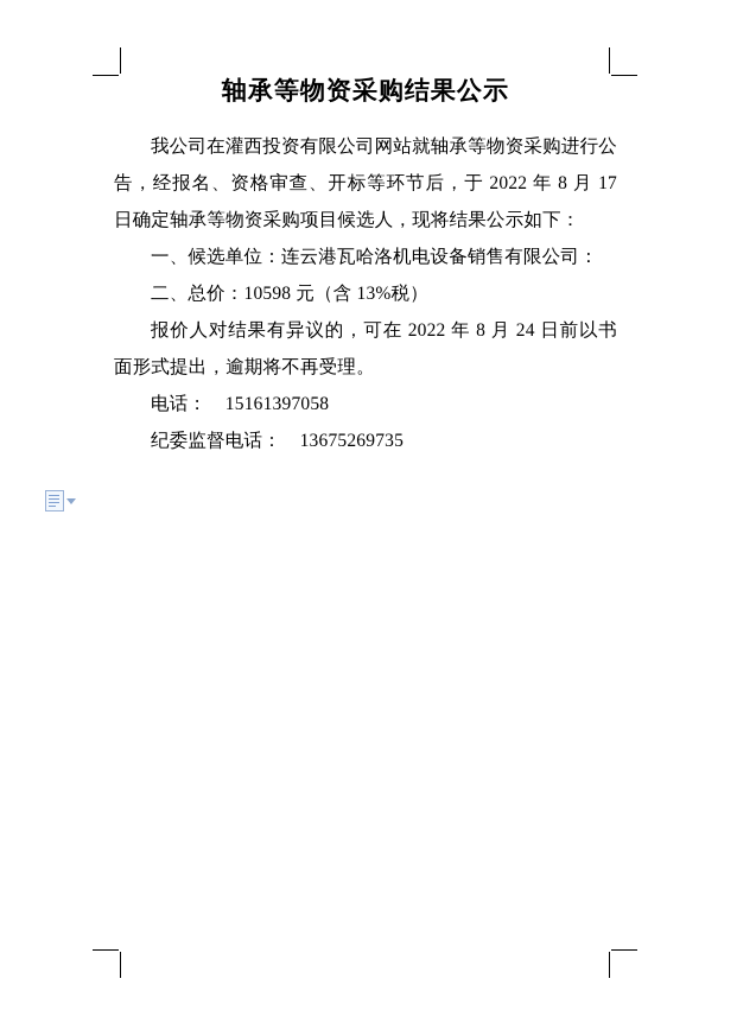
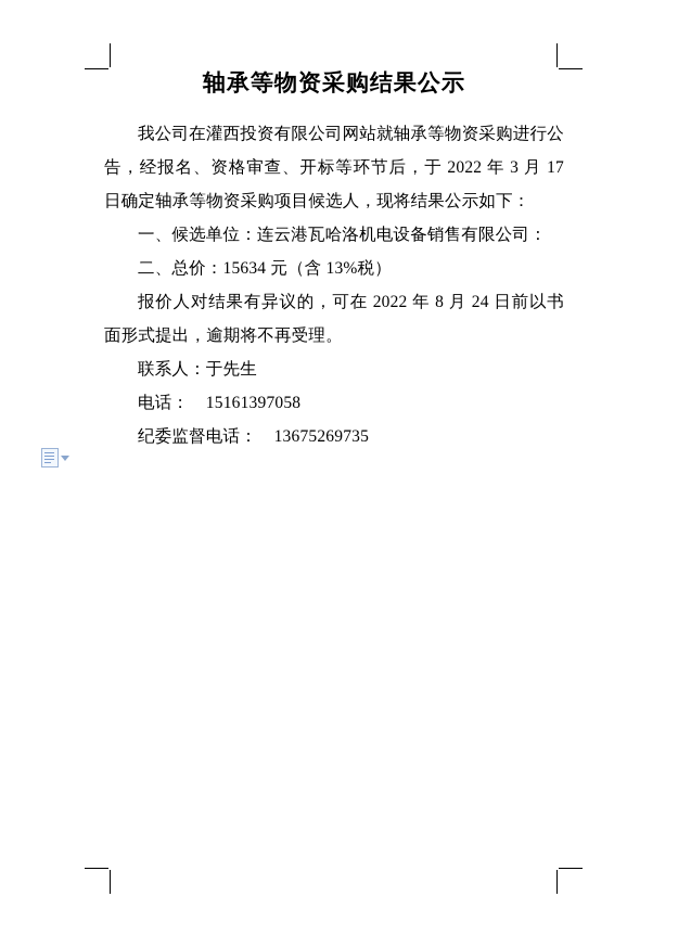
  轴承等物资采购结果公示
- 我公司在灌西投资有限公司网站就轴承等物资采购进行公告，经报名、资格审查、开标等环节后，于 2022 年 8 月 17 日确定轴承等物资采购项目候选人，现将结果公示如下：
+ 我公司在灌西投资有限公司网站就轴承等物资采购进行公告，经报名、资格审查、开标等环节后，于 2022 年 3 月 17 日确定轴承等物资采购项目候选人，现将结果公示如下：
  一、候选单位：连云港瓦哈洛机电设备销售有限公司：
- 二、总价：10598 元（含 13%税）
+ 二、总价：15634 元（含 13%税）
  报价人对结果有异议的，可在 2022 年 8 月 24 日前以书面形式提出，逾期将不再受理。
+ 联系人：于先生
  电话： 15161397058
  纪委监督电话： 13675269735
